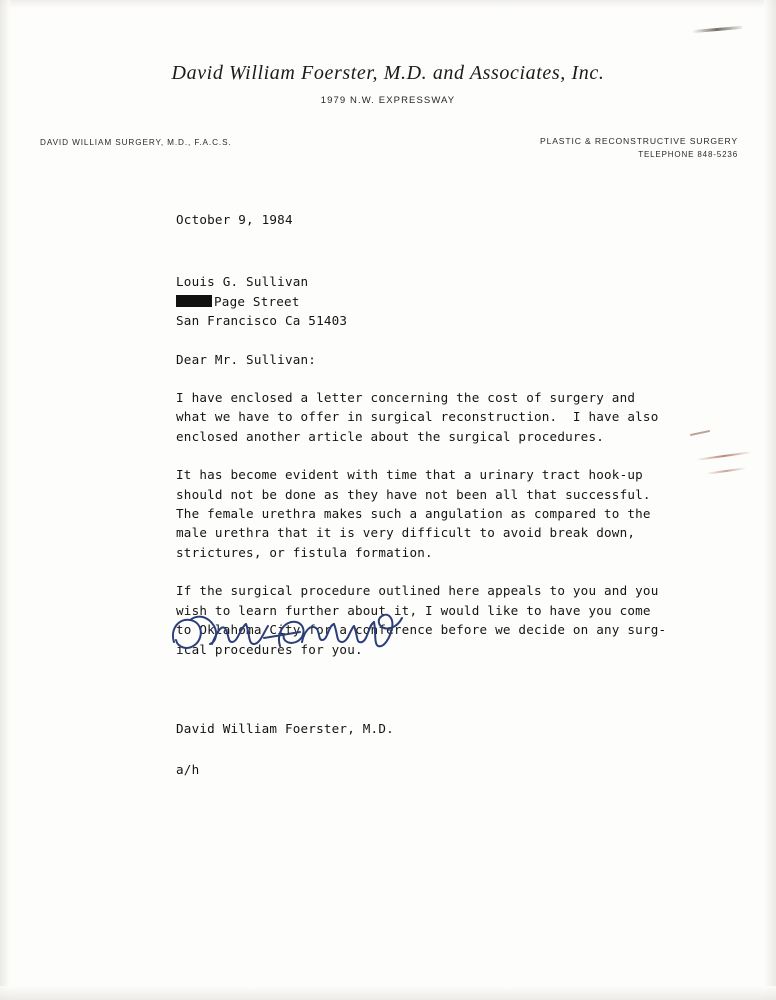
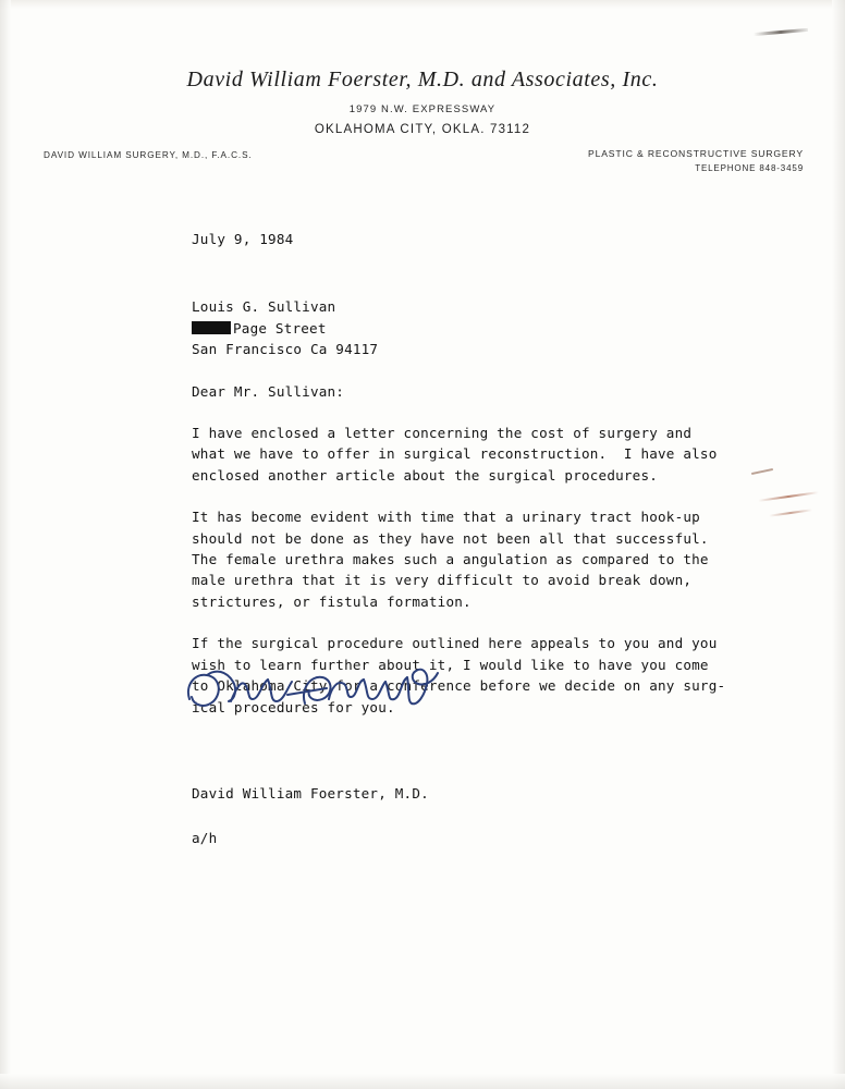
  David William Foerster, M.D. and Associates, Inc.
  1979 N.W. EXPRESSWAY
+ OKLAHOMA CITY, OKLA. 73112
  DAVID WILLIAM SURGERY, M.D., F.A.C.S.
  PLASTIC & RECONSTRUCTIVE SURGERY
- TELEPHONE 848-5236
+ TELEPHONE 848-3459
- October 9, 1984
+ July 9, 1984
  Louis G. Sullivan
  Page Street
- San Francisco Ca 51403
+ San Francisco Ca 94117
  Dear Mr. Sullivan:
  I have enclosed a letter concerning the cost of surgery and
  what we have to offer in surgical reconstruction. I have also
  enclosed another article about the surgical procedures.
  It has become evident with time that a urinary tract hook-up
  should not be done as they have not been all that successful.
  The female urethra makes such a angulation as compared to the
  male urethra that it is very difficult to avoid break down,
  strictures, or fistula formation.
  If the surgical procedure outlined here appeals to you and you
  wish to learn further about it, I would like to have you come
  to Okhma Cty for a coference before we decide on any surg-
  ical procedures for you.
  David William Foerster, M.D.
  a/h
